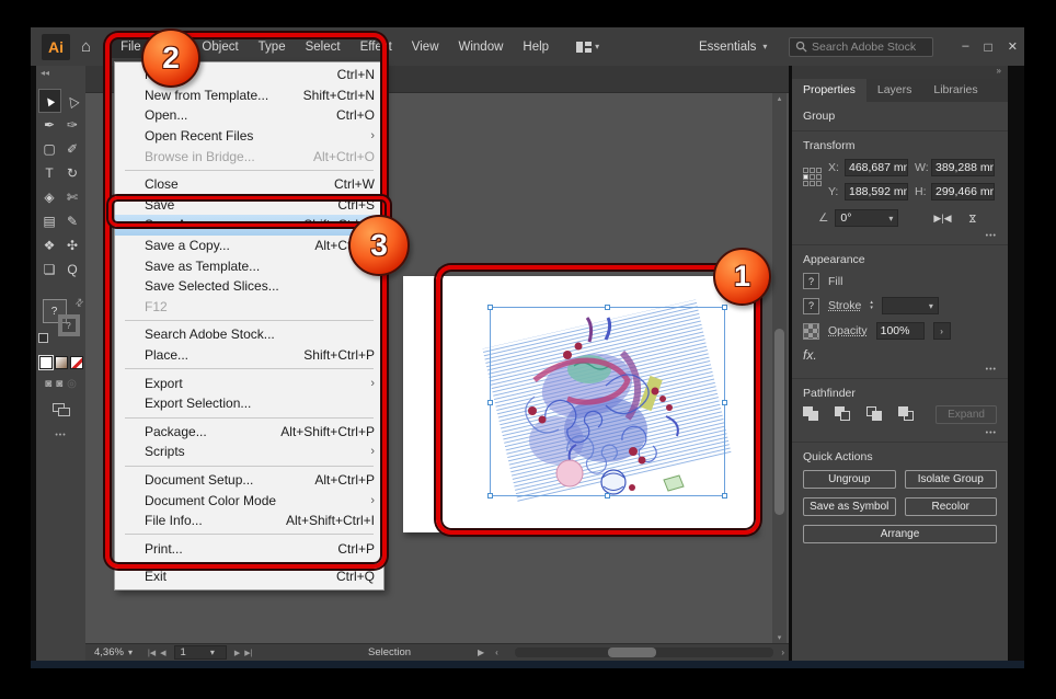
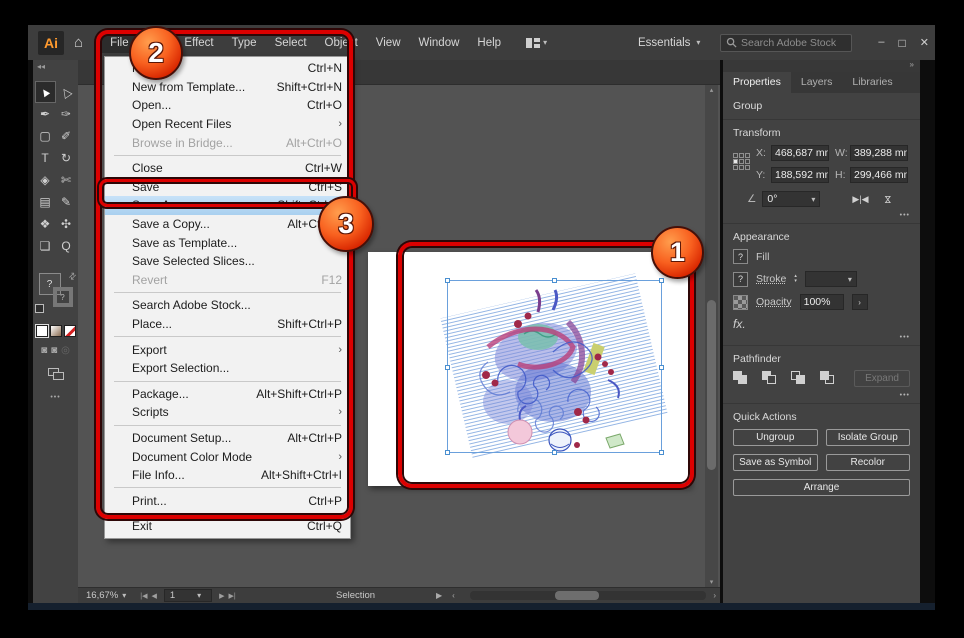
  Ai
  ⌂
  File
- Object
+ Effect
  Type
  Select
- Effect
+ Object
  View
  Window
  Help
  ▾
  Essentials
  ▾
  Search Adobe Stock
  –
  □
  ✕
  ◂◂
  ✒
  ✑
  ▢
  ✐
  T
  ↻
  ◈
  ✄
  ▤
  ✎
  ❖
  ✣
  ❏
  Q
  ?
  ?
  ◙
  ◙
  ◎
- 4,36%
+ 16,67%
  ▾
  1
  ▾
  Selection
  ▶
  ‹
  ›
  »
  Properties
  Layers
  Libraries
  Group
  Transform
  X:
  468,687 mm
  Y:
  188,592 mm
  W:
  389,288 mm
  H:
  299,466 mm
  ∠
  0°
  ▾
  ▶|◀
  Appearance
  ?
  Fill
  ?
  Stroke
  ▾
  Opacity
  100%
  ›
  fx.
  Pathfinder
  Expand
  Quick Actions
  Ungroup
  Isolate Group
  Save as Symbol
  Recolor
  Arrange
  Ctrl+N
  New from Template...
  Shift+Ctrl+N
  Open...
  Ctrl+O
  Open Recent Files
  ›
  Browse in Bridge...
  Alt+Ctrl+O
  Close
  Ctrl+W
  Save
  Ctrl+S
  Save As...
  Shift+Ctr
  Save a Copy...
  Save as Template...
  Save Selected Slices...
+ Revert
  F12
  Search Adobe Stock...
  Place...
  Shift+Ctrl+P
  Export
  ›
  Export Selection...
  Package...
  Alt+Shift+Ctrl+P
  Scripts
  ›
  Document Setup...
  Alt+Ctrl+P
  Document Color Mode
  ›
  File Info...
  Alt+Shift+Ctrl+I
  Print...
  Ctrl+P
  Exit
  Ctrl+Q
  2
  3
  1
